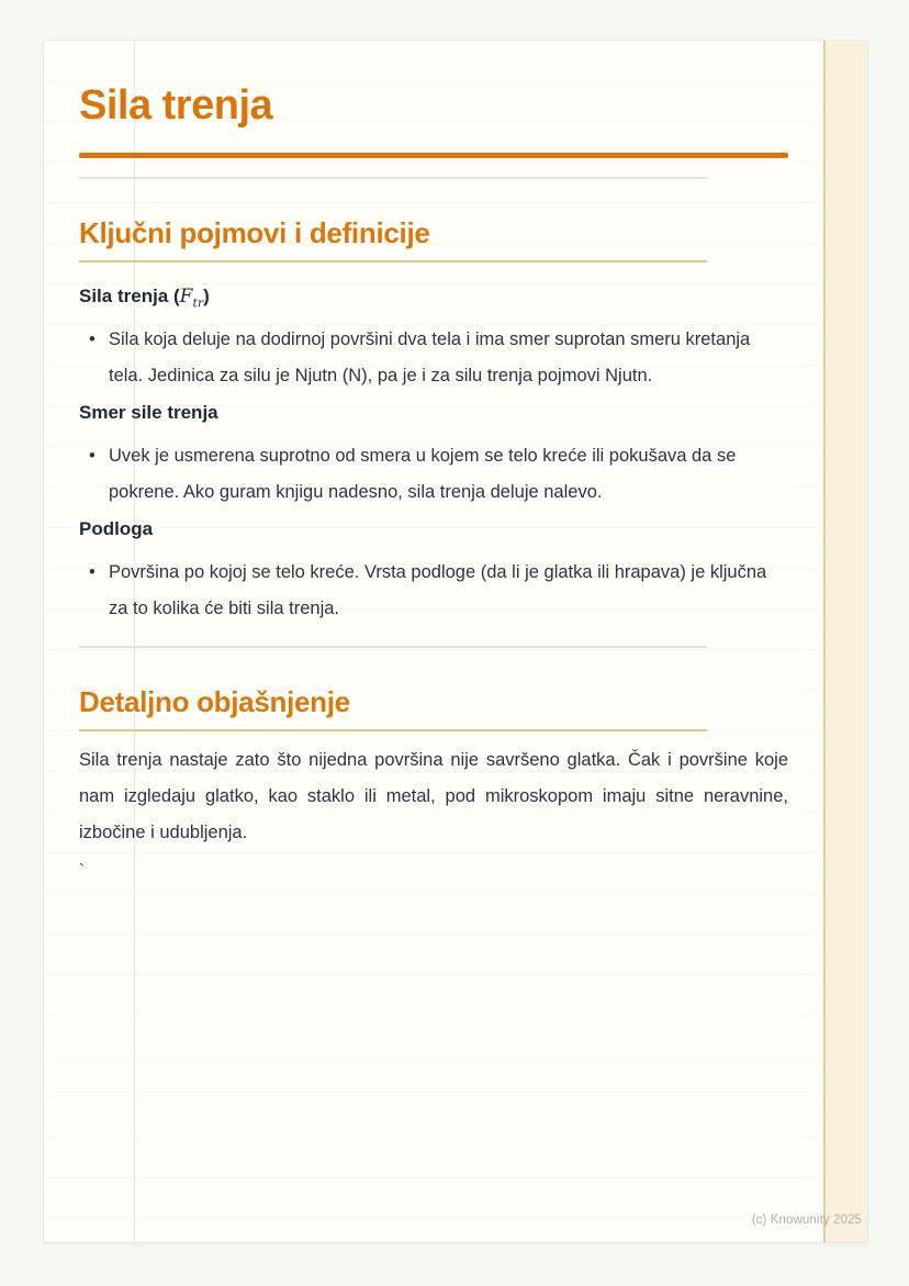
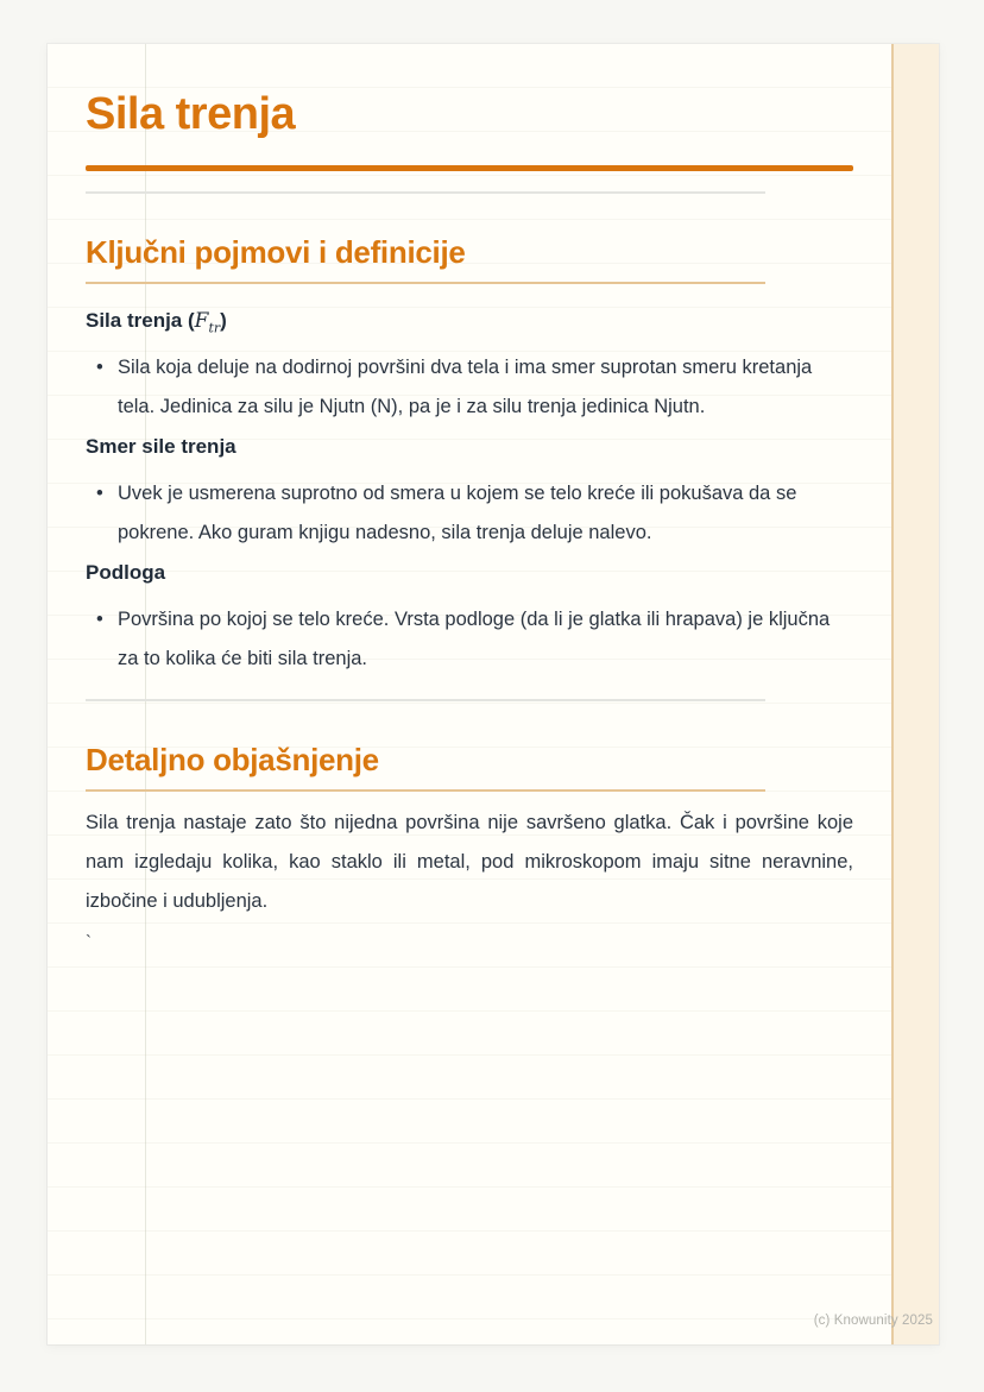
  Sila trenja
  Ključni pojmovi i definicije
  Sila trenja (Ftr)
- Sila koja deluje na dodirnoj površini dva tela i ima smer suprotan smeru kretanja tela. Jedinica za silu je Njutn (N), pa je i za silu trenja pojmovi Njutn.
+ Sila koja deluje na dodirnoj površini dva tela i ima smer suprotan smeru kretanja tela. Jedinica za silu je Njutn (N), pa je i za silu trenja jedinica Njutn.
  Smer sile trenja
  Uvek je usmerena suprotno od smera u kojem se telo kreće ili pokušava da se pokrene. Ako guram knjigu nadesno, sila trenja deluje nalevo.
  Podloga
  Površina po kojoj se telo kreće. Vrsta podloge (da li je glatka ili hrapava) je ključna za to kolika će biti sila trenja.
  Detaljno objašnjenje
- Sila trenja nastaje zato što nijedna površina nije savršeno glatka. Čak i površine koje nam izgledaju glatko, kao staklo ili metal, pod mikroskopom imaju sitne neravnine, izbočine i udubljenja.
+ Sila trenja nastaje zato što nijedna površina nije savršeno glatka. Čak i površine koje nam izgledaju kolika, kao staklo ili metal, pod mikroskopom imaju sitne neravnine, izbočine i udubljenja.
  `
  (c) Knowunity 2025
